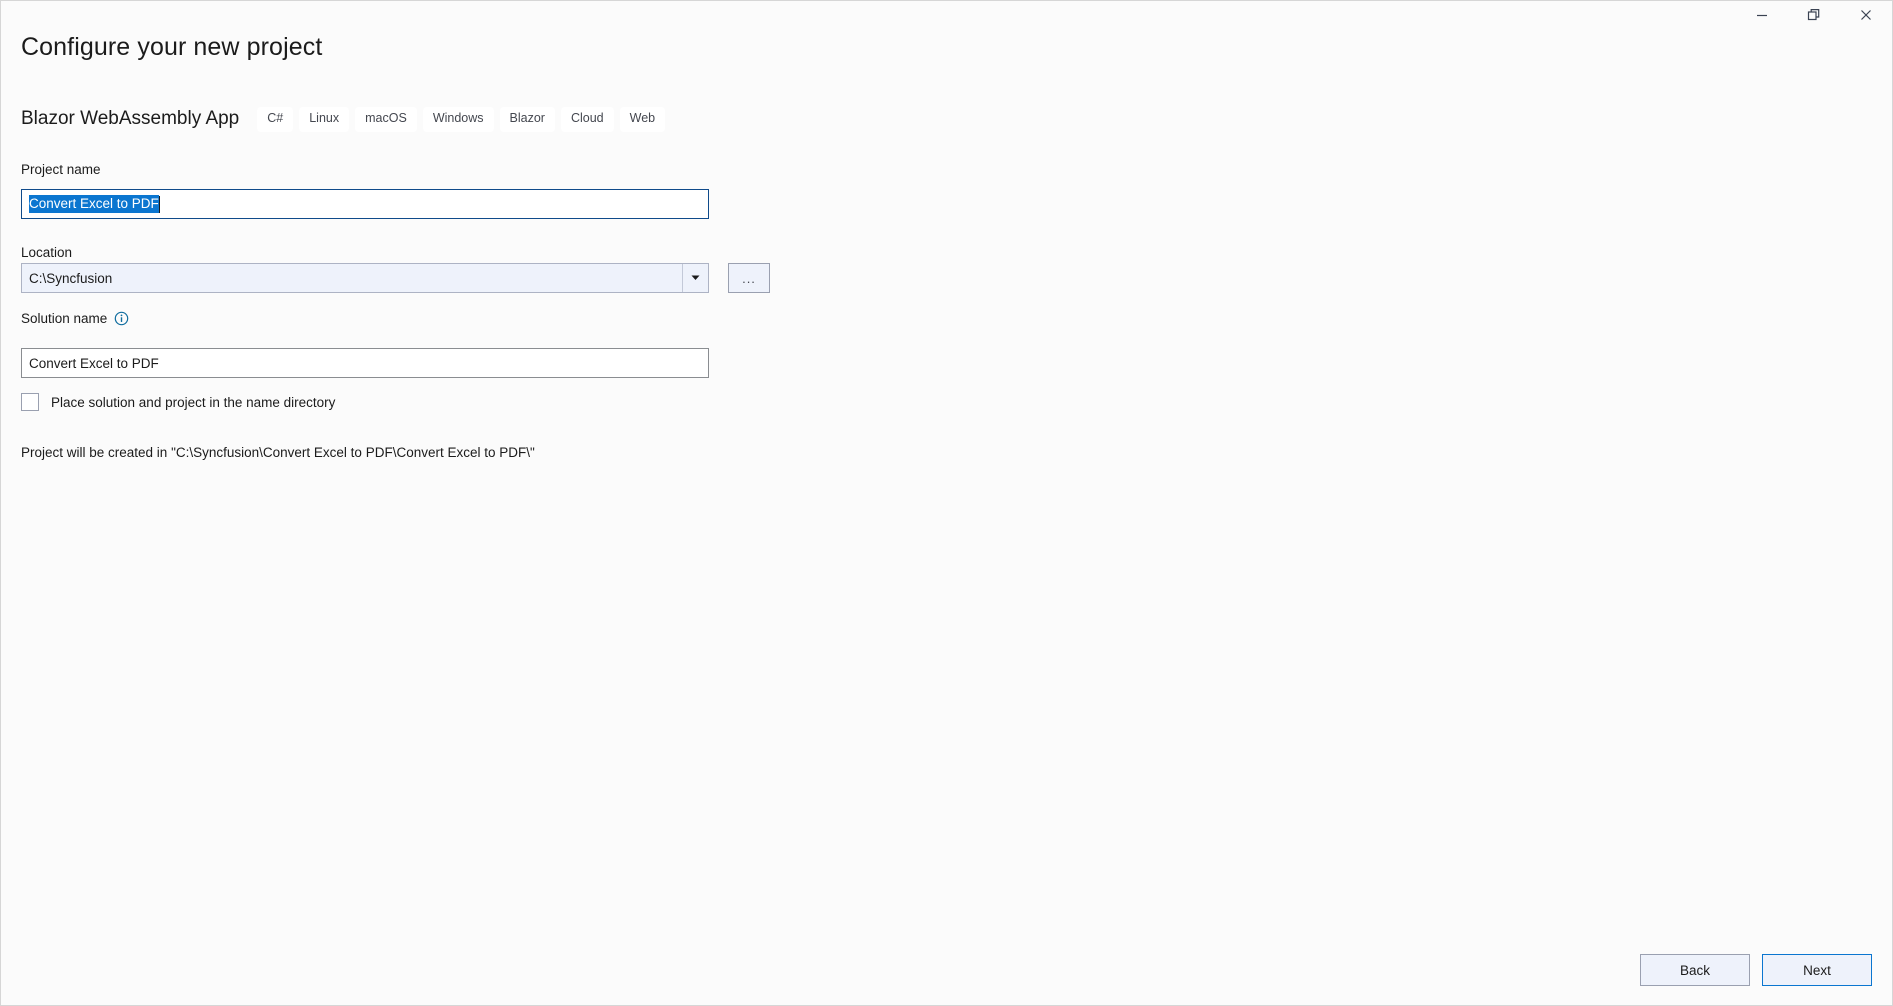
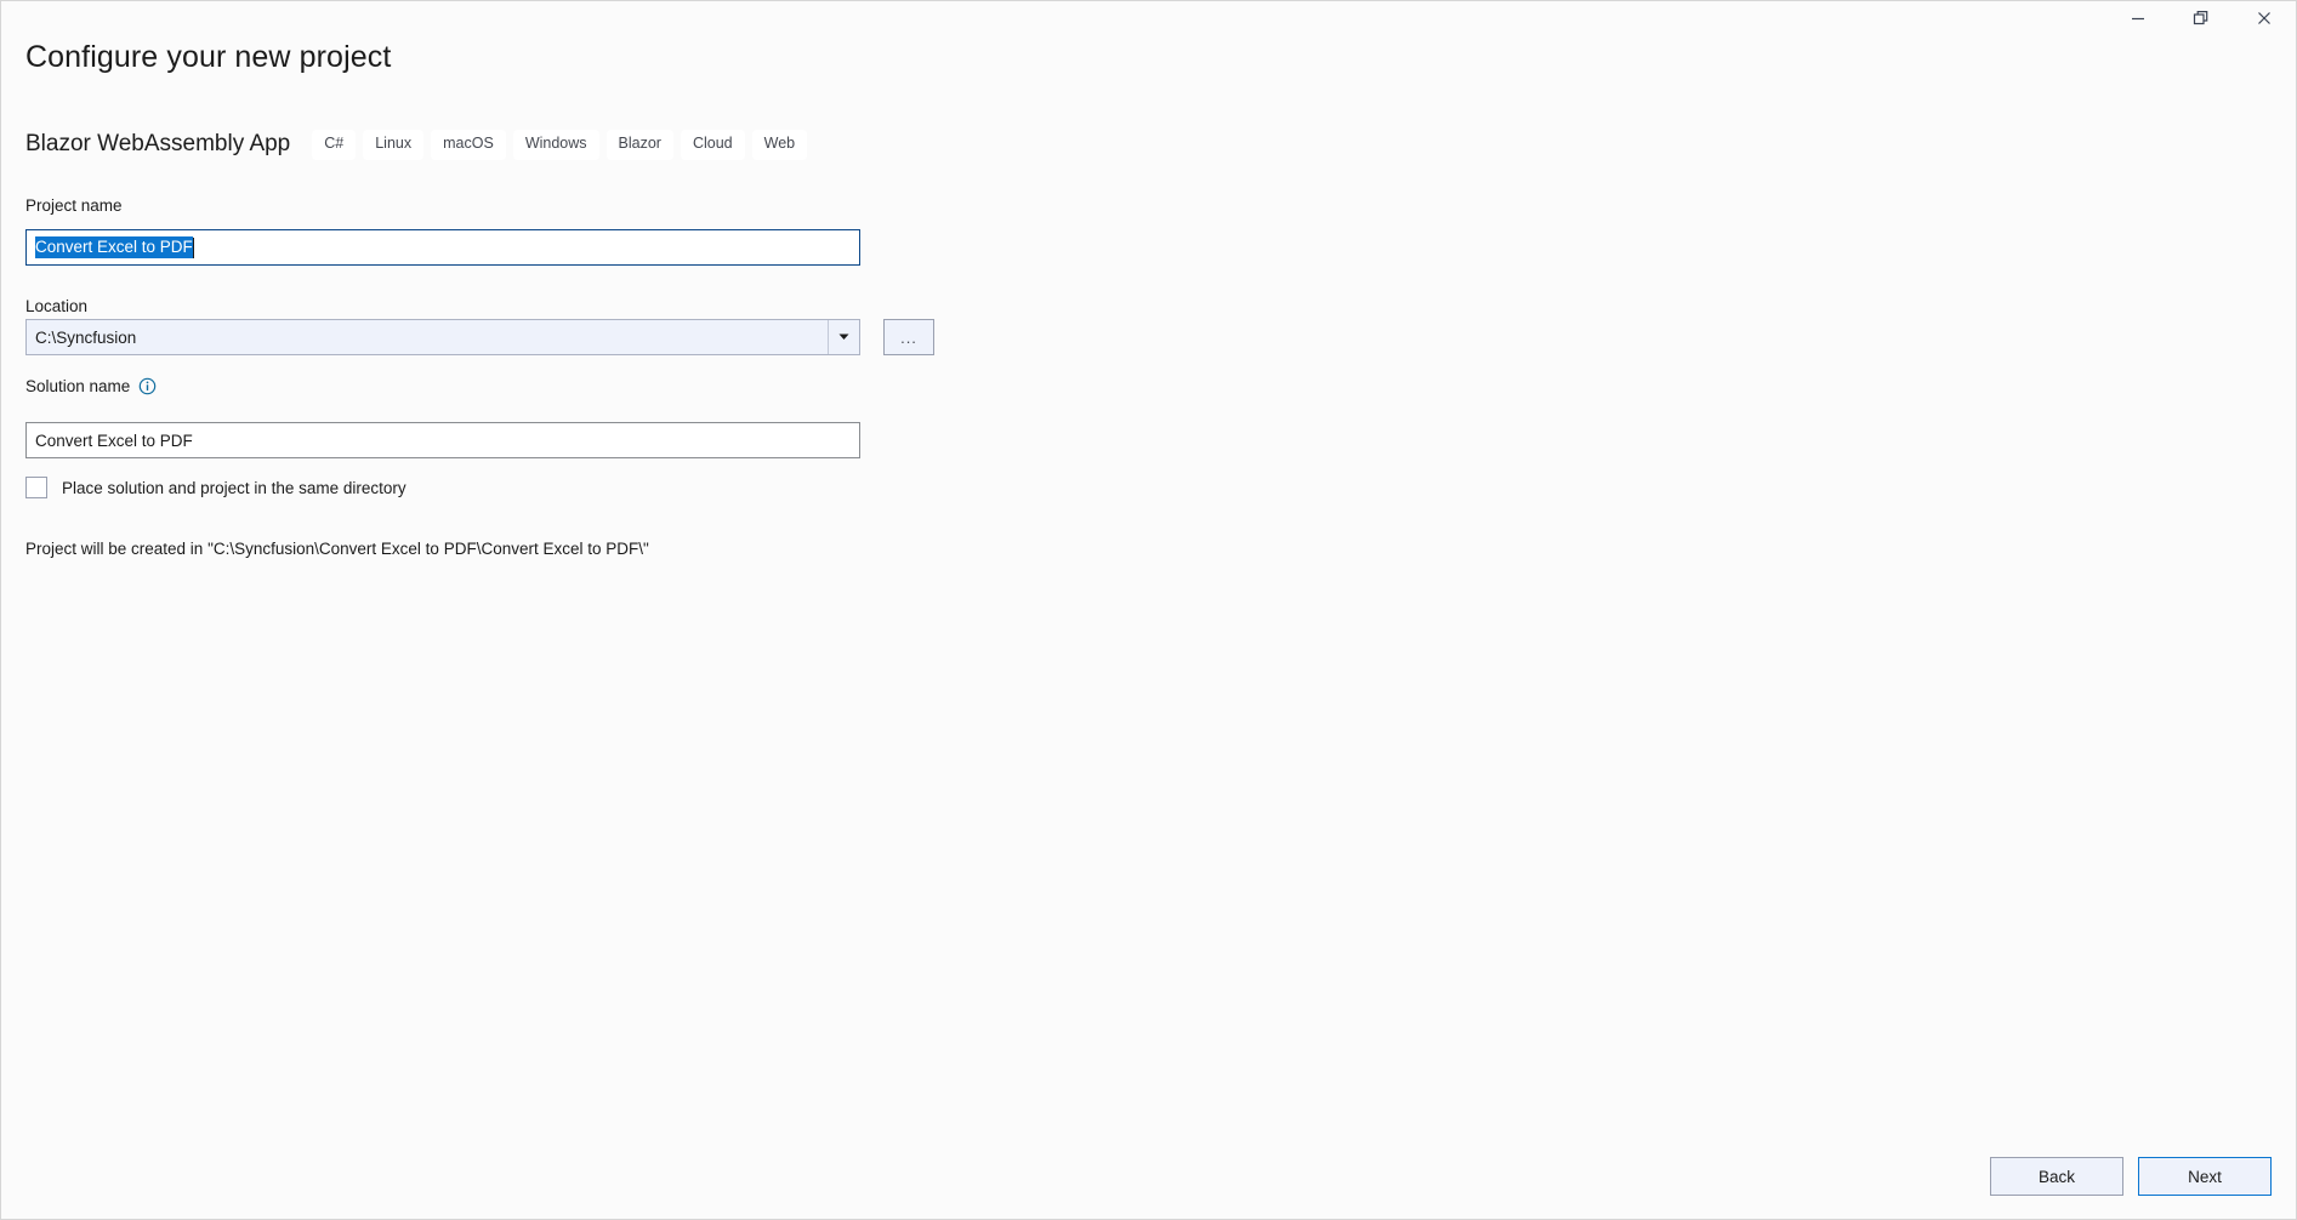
  Configure your new project
  Blazor WebAssembly App
  C#
  Linux
  macOS
  Windows
  Blazor
  Cloud
  Web
  Project name
  Convert Excel to PDF
  Location
  C:\Syncfusion
  ...
  Solution name
  Convert Excel to PDF
- Place solution and project in the name directory
+ Place solution and project in the same directory
  Project will be created in "C:\Syncfusion\Convert Excel to PDF\Convert Excel to PDF\"
  Back
  Next
